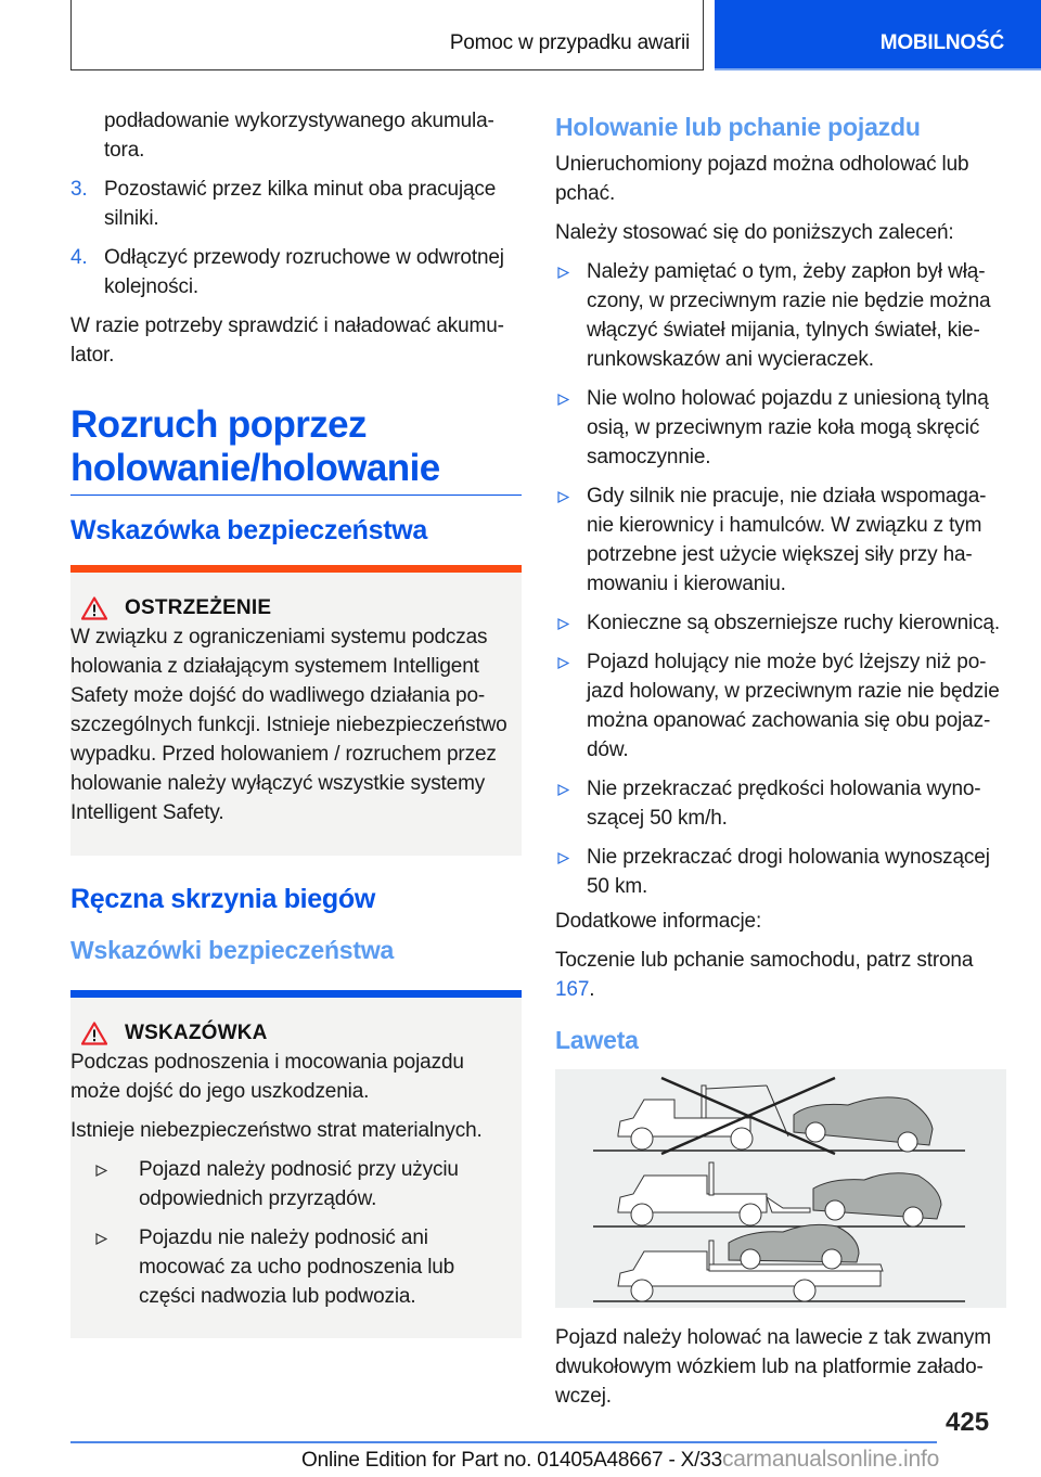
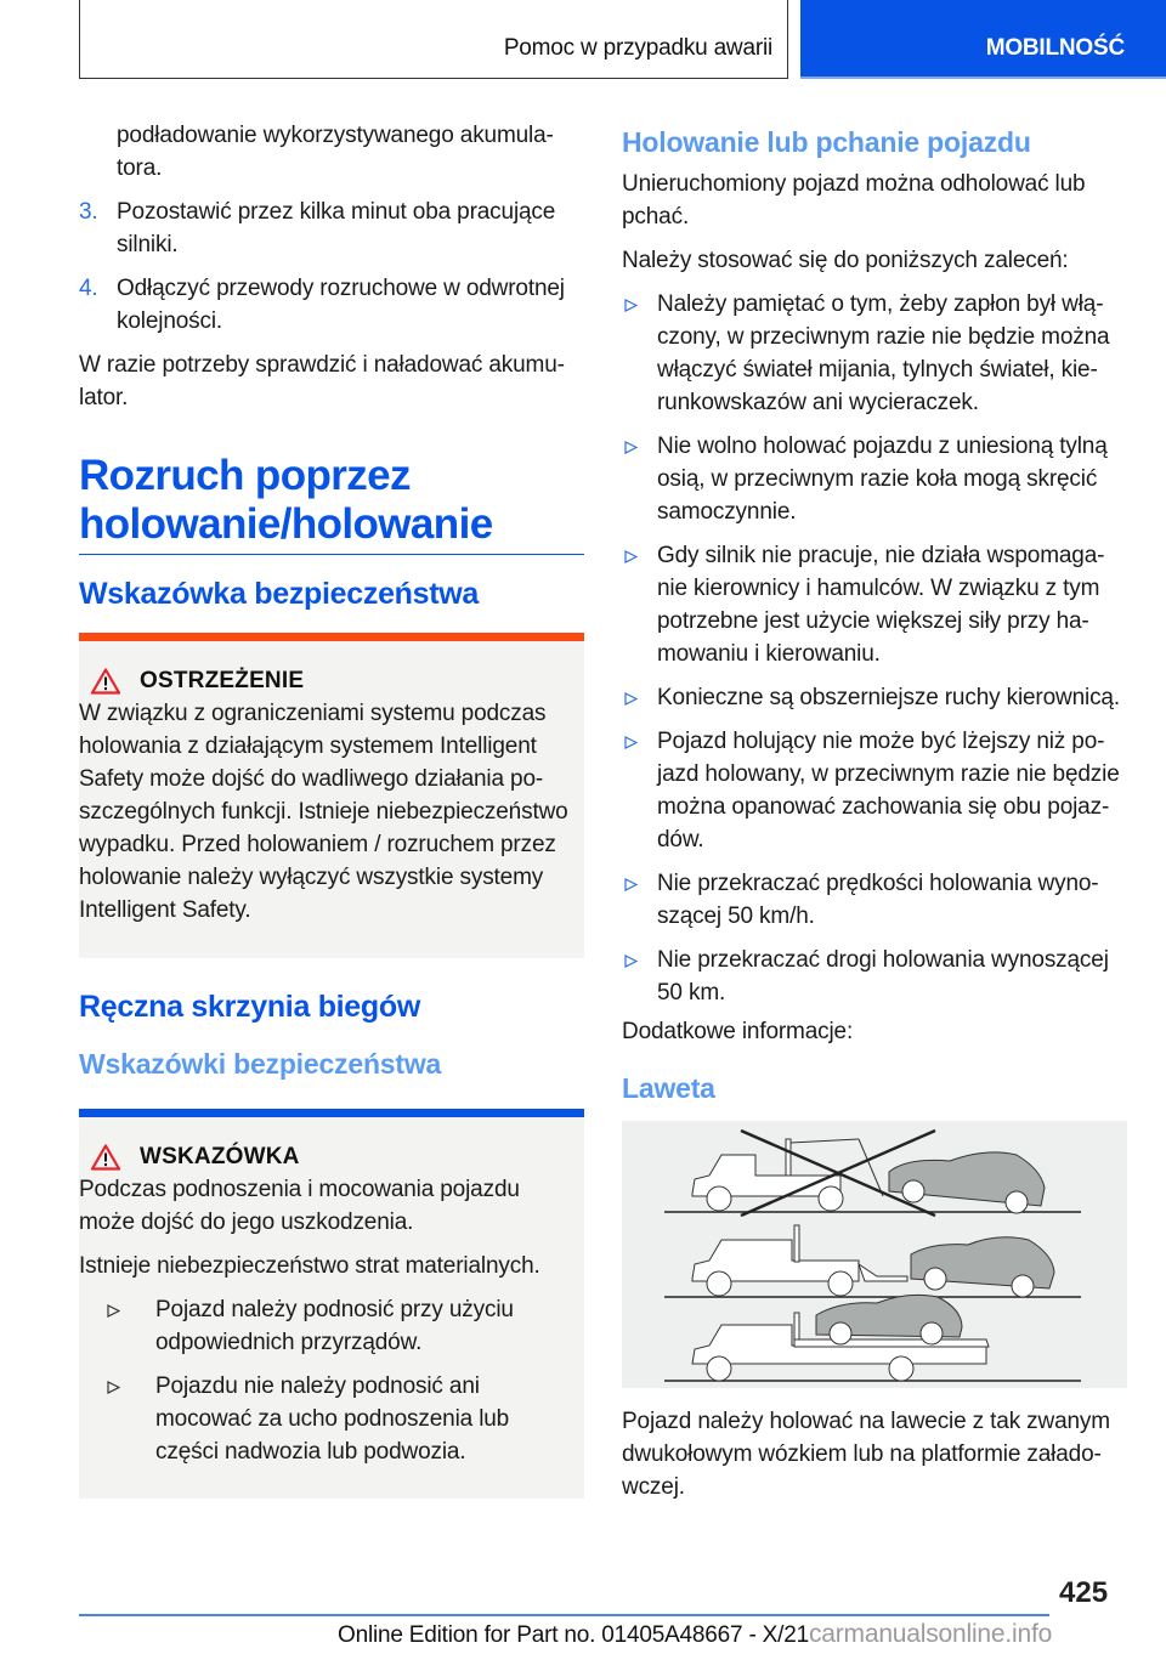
  Pomoc w przypadku awarii
  MOBILNOŚĆ
  podładowanie wykorzystywanego akumula­tora.
  3.
  Pozostawić przez kilka minut oba pracujące silniki.
  4.
  Odłączyć przewody rozruchowe w odwrotnej kolejności.
  W razie potrzeby sprawdzić i naładować akumu­lator.
  Rozruch poprzez holowanie/holowanie
  Wskazówka bezpieczeństwa
  OSTRZEŻENIE
  W związku z ograniczeniami systemu podczas holowania z działającym systemem Intelligent Safety może dojść do wadliwego działania po­szczególnych funkcji. Istnieje niebezpieczeń­stwo wypadku. Przed holowaniem / rozruchem przez holowanie należy wyłączyć wszystkie sys­temy Intelligent Safety.
  Ręczna skrzynia biegów
  Wskazówki bezpieczeństwa
  WSKAZÓWKA
  Podczas podnoszenia i mocowania pojazdu może dojść do jego uszkodzenia.
  Istnieje niebezpieczeństwo strat materialnych.
  Pojazd należy podnosić przy użyciu odpo­wiednich przyrządów.
  Pojazdu nie należy podnosić ani mocować za ucho podnoszenia lub części nadwozia lub podwozia.
  Holowanie lub pchanie pojazdu
  Unieruchomiony pojazd można odholować lub pchać.
  Należy stosować się do poniższych zaleceń:
  Należy pamiętać o tym, żeby zapłon był włą­zony, w przeciwnym razie nie będzie można włączyć świateł mijania, tylnych świateł, kie­unkowskazów ani wycieraczek.
  Nie wolno holować pojazdu z uniesioną tylną osią, w przeciwnym razie koła mogą skręcić samoczynnie.
  Gdy silnik nie pracuje, nie działa wspomaga­ie kierownicy i hamulców. W związku z tym potrzebne jest użycie większej siły przy ha­owaniu i kierowaniu.
  Konieczne są obszerniejsze ruchy kierownicą.
  Pojazd holujący nie może być lżejszy niż po­azd holowany, w przeciwnym razie nie będzie można opanować zachowania się obu pojaz­ów.
  Nie przekraczać prędkości holowania wyno­zącej 50 km/h.
  Nie przekraczać drogi holowania wynoszącej 50 km.
  Dodatkowe informacje:
- Toczenie lub pchanie samochodu, patrz strona 167.
  Laweta
  Pojazd należy holować na lawecie z tak zwanym dwukołowym wózkiem lub na platformie załado­wczej.
  425
- Online Edition for Part no. 01405A48667 - X/33carmanualsonline.info
+ Online Edition for Part no. 01405A48667 - X/21carmanualsonline.info
